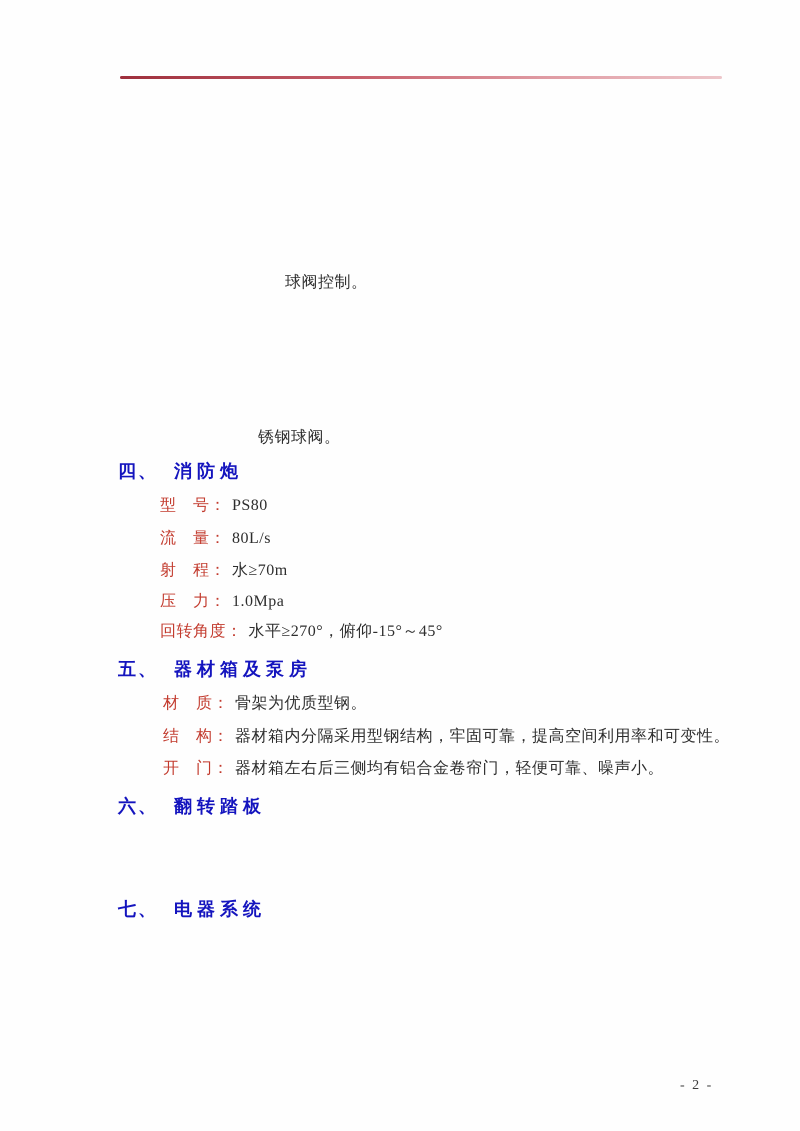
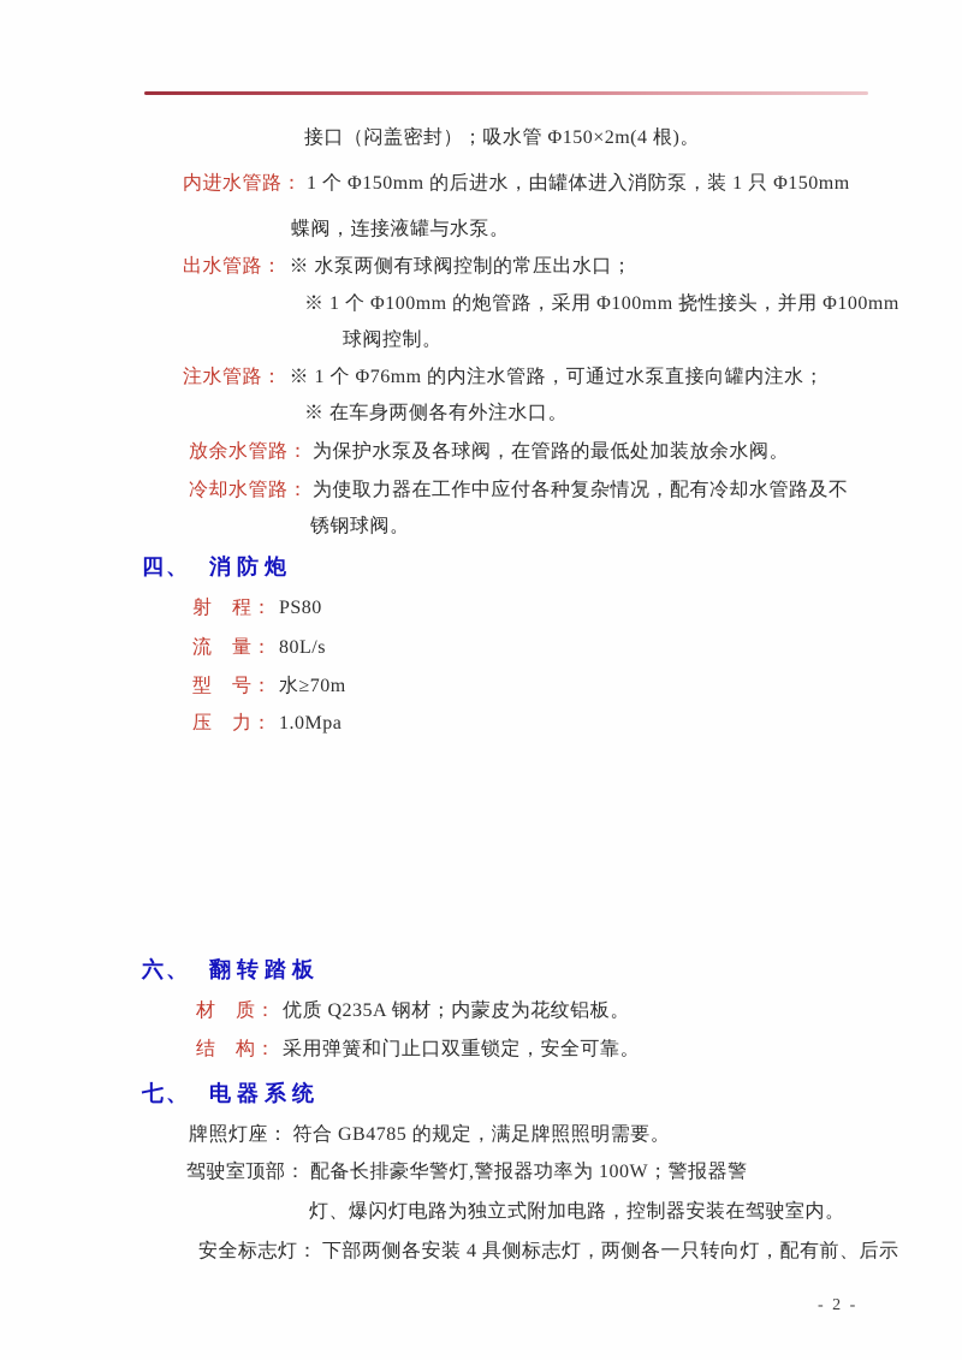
+ 接口（闷盖密封）；吸水管 Φ150×2m(4 根)。
+ 内进水管路： 1 个 Φ150mm 的后进水，由罐体进入消防泵，装 1 只 Φ150mm
+ 蝶阀，连接液罐与水泵。
+ 出水管路： ※ 水泵两侧有球阀控制的常压出水口；
+ ※ 1 个 Φ100mm 的炮管路，采用 Φ100mm 挠性接头，并用 Φ100mm
  球阀控制。
+ 注水管路： ※ 1 个 Φ76mm 的内注水管路，可通过水泵直接向罐内注水；
+ ※ 在车身两侧各有外注水口。
+ 放余水管路： 为保护水泵及各球阀，在管路的最低处加装放余水阀。
+ 冷却水管路： 为使取力器在工作中应付各种复杂情况，配有冷却水管路及不
  锈钢球阀。
  四、 消防炮
- 型 号： PS80
+ 射 程： PS80
  流 量： 80L/s
- 射 程： 水≥70m
+ 型 号： 水≥70m
  压 力： 1.0Mpa
- 回转角度： 水平≥270°，俯仰-15°～45°
- 五、 器材箱及泵房
- 材 质： 骨架为优质型钢。
- 结 构： 器材箱内分隔采用型钢结构，牢固可靠，提高空间利用率和可变性。
- 开 门： 器材箱左右后三侧均有铝合金卷帘门，轻便可靠、噪声小。
  六、 翻转踏板
+ 材 质： 优质 Q235A 钢材；内蒙皮为花纹铝板。
+ 结 构： 采用弹簧和门止口双重锁定，安全可靠。
  七、 电器系统
+ 牌照灯座： 符合 GB4785 的规定，满足牌照照明需要。
+ 驾驶室顶部： 配备长排豪华警灯,警报器功率为 100W；警报器警
+ 灯、爆闪灯电路为独立式附加电路，控制器安装在驾驶室内。
+ 安全标志灯： 下部两侧各安装 4 具侧标志灯，两侧各一只转向灯，配有前、后示
  - 2 -
